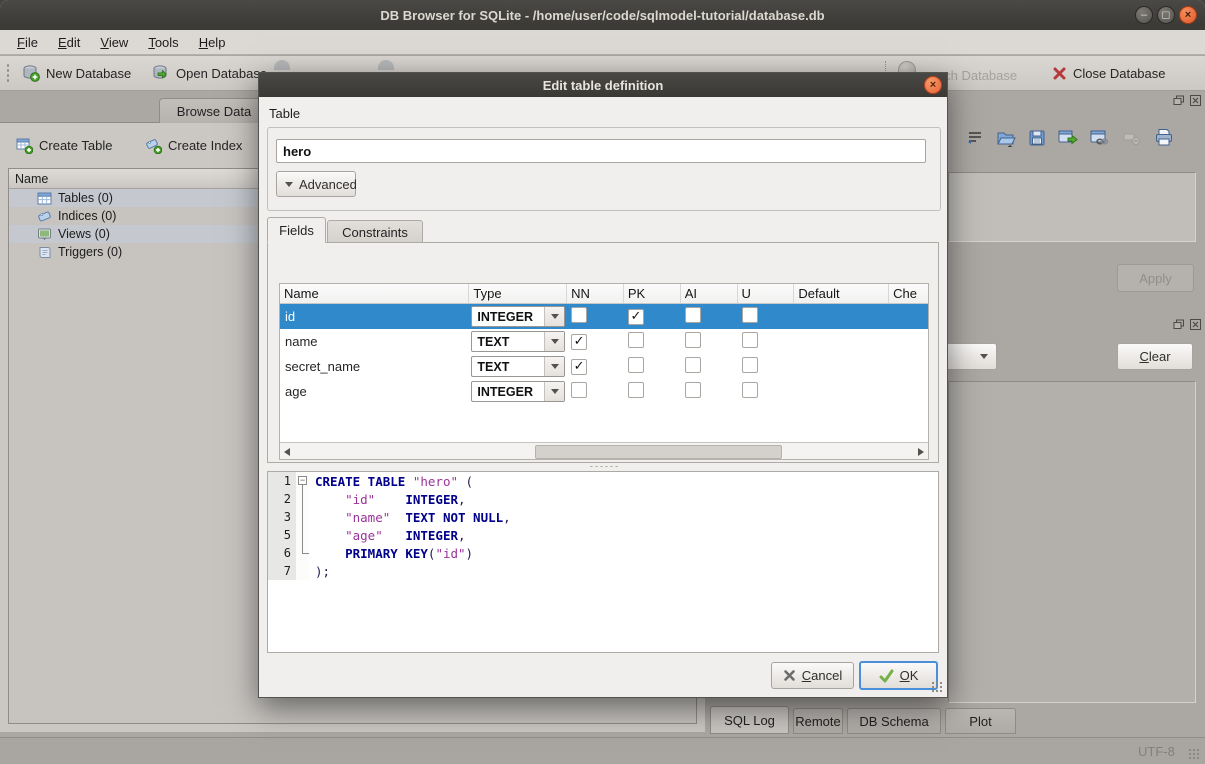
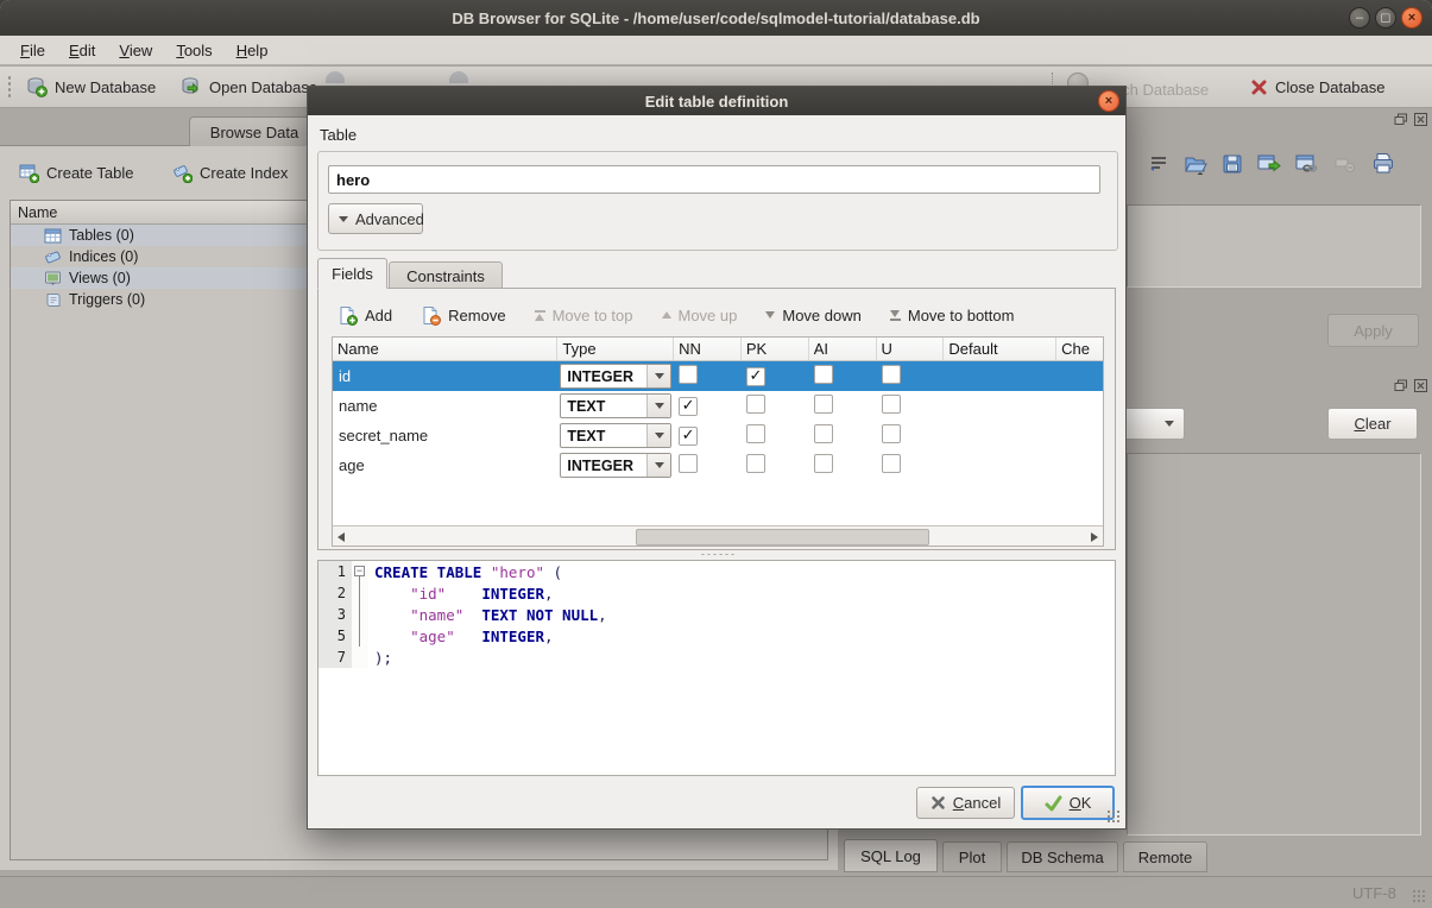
  DB Browser for SQLite - /home/user/code/sqlmodel-tutorial/database.db
  –
  ◻
  ×
  File
  Edit
  View
  Tools
  Help
  New Database
  Open Databas
  Close Database
  Browse Data
  Create Table
  Create Index
  Name
  Tables (0)
  Indices (0)
  Views (0)
  Triggers (0)
  Apply
  Clear
  SQL Log
- Remote
+ Plot
  DB Schema
- Plot
+ Remote
  UTF-8
  Edit table definition
  ×
  Table
  hero
  Advanced
  Constraints
  Fields
+ Add
+ Remove
+ Move to top
+ Move up
+ Move down
+ Move to bottom
  Name
  Type
  NN
  PK
  AI
  U
  Default
  Che
  id
  INTEGER
  name
  TEXT
  secret_name
  TEXT
  age
  INTEGER
  1
  −
  CREATE TABLE "hero" (
  2
  "id" INTEGER,
  3
  "name" TEXT NOT NULL,
  5
  "age" INTEGER,
- 6
- PRIMARY KEY("id")
  7
  );
  Cancel
  OK
